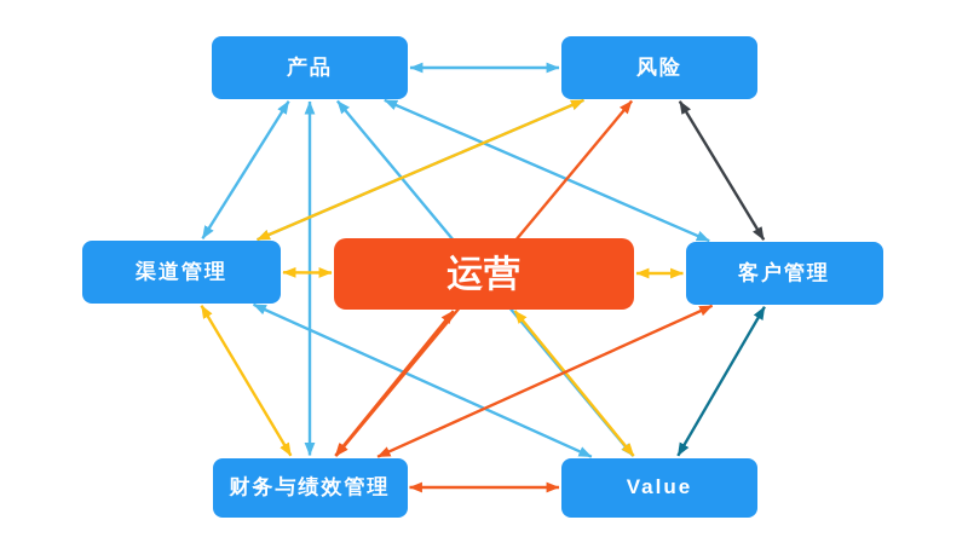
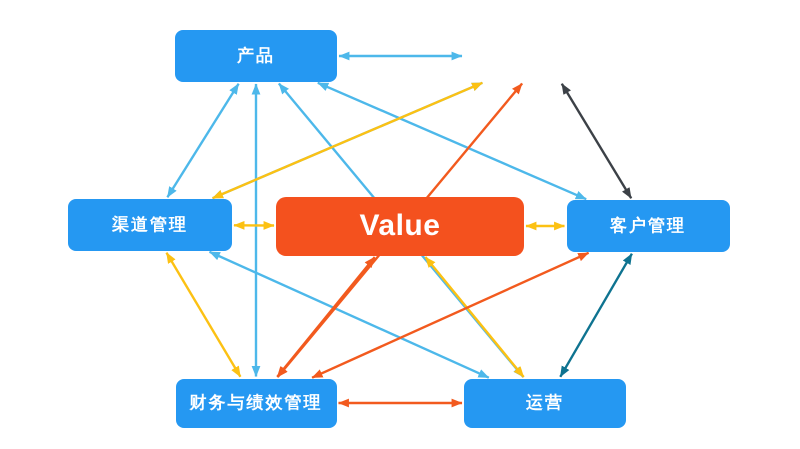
  产品
- 风险
  渠道管理
- 运营
+ Value
  客户管理
  财务与绩效管理
- Value
+ 运营
